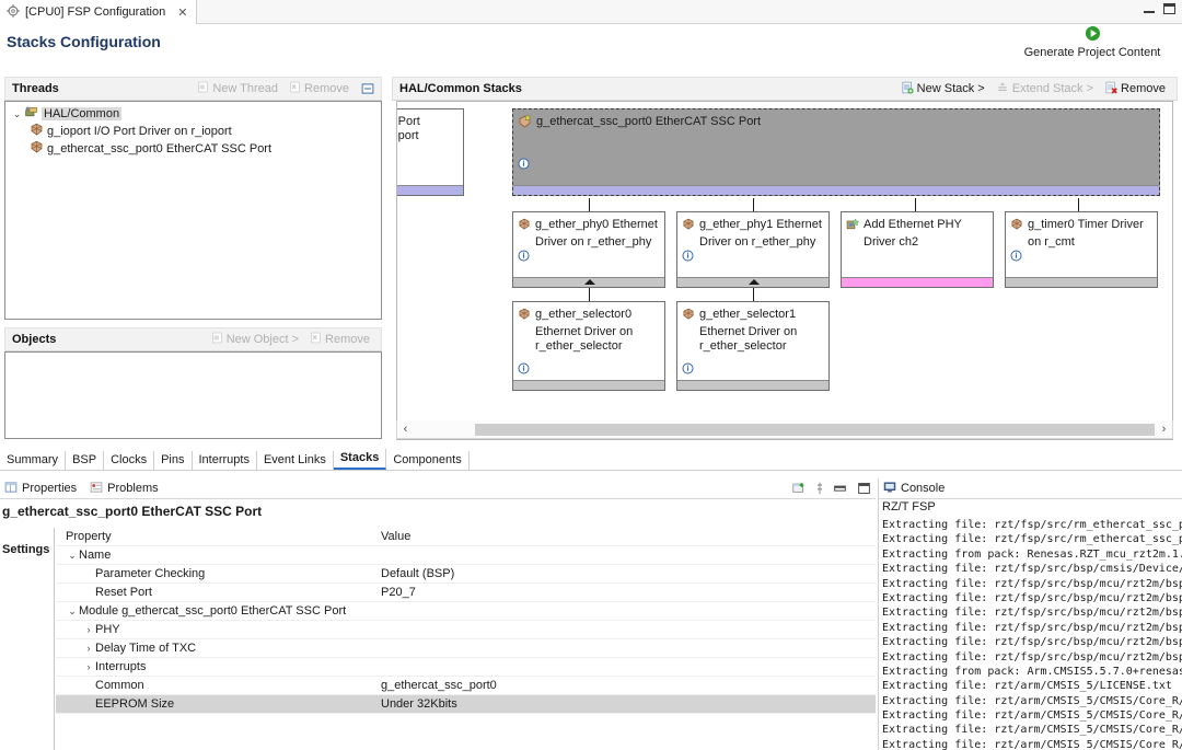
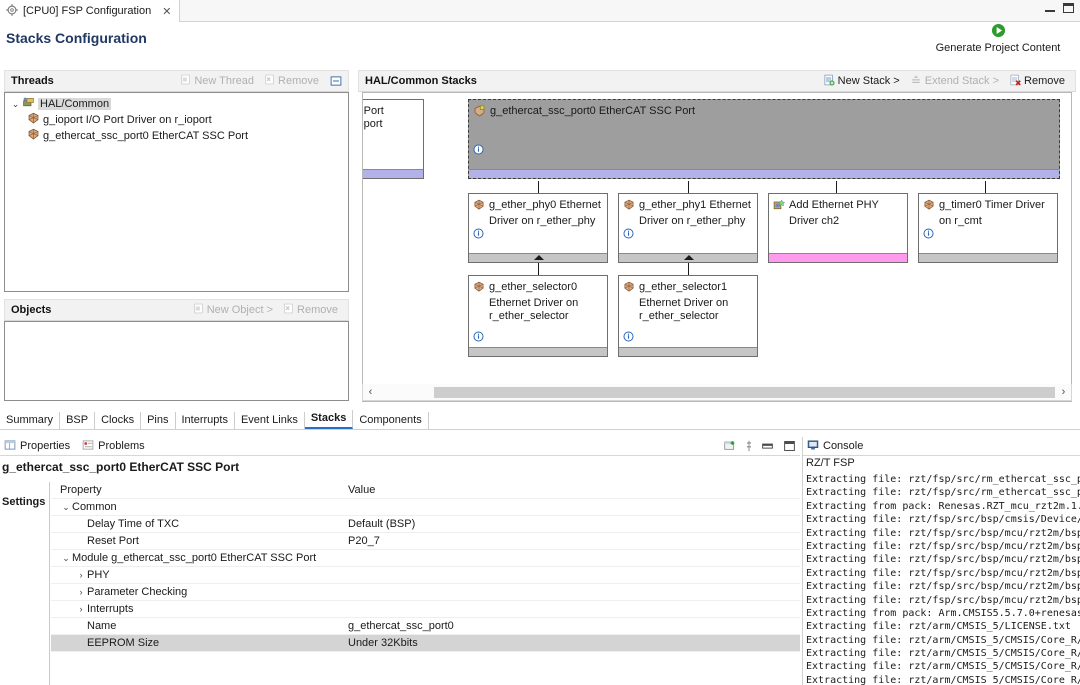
  [CPU0] FSP Configuration
  ✕
  Stacks Configuration
  Generate Project Content
  Threads
  New Thread
  Remove
  ⌄
  HAL/Common
  g_ioport I/O Port Driver on r_ioport
  g_ethercat_ssc_port0 EtherCAT SSC Port
  Objects
  New Object >
  Remove
  HAL/Common Stacks
  New Stack >
  Extend Stack >
  Remove
  g_ethercat_ssc_port0 EtherCAT SSC Port
  g_ether_phy0 Ethernet
  Driver on r_ether_phy
  g_ether_phy1 Ethernet
  Driver on r_ether_phy
  Add Ethernet PHY
  Driver ch2
  g_timer0 Timer Driver
  on r_cmt
  g_ether_selector0
  Ethernet Driver on
  r_ether_selector
  g_ether_selector1
  Ethernet Driver on
  r_ether_selector
  ‹
  ›
  Summary
  BSP
  Clocks
  Pins
  Interrupts
  Event Links
  Stacks
  Components
  Properties
  Problems
  g_ethercat_ssc_port0 EtherCAT SSC Port
  Settings
  Property
  Value
  ⌄
- Name
+ Common
- Parameter Checking
+ Delay Time of TXC
  Default (BSP)
  Reset Port
  P20_7
  ⌄
  Module g_ethercat_ssc_port0 EtherCAT SSC Port
  ›
  PHY
  ›
- Delay Time of TXC
+ Parameter Checking
  ›
  Interrupts
- Common
+ Name
  g_ethercat_ssc_port0
  EEPROM Size
  Under 32Kbits
  Console
  RZ/T FSP
  Extracting file: rzt/fsp/src/rm_ethercat_ssc_
  Extracting file: rzt/fsp/src/rm_ethercat_ssc_
  Extracting from pack: Renesas.RZT_mcu_rzt2m.1
  Extracting file: rzt/fsp/src/bsp/cmsis/Device
  Extracting file: rzt/fsp/src/bsp/mcu/rzt2m/bs
  Extracting file: rzt/fsp/src/bsp/mcu/rzt2m/bs
  Extracting file: rzt/fsp/src/bsp/mcu/rzt2m/bs
  Extracting file: rzt/fsp/src/bsp/mcu/rzt2m/bs
  Extracting file: rzt/fsp/src/bsp/mcu/rzt2m/bs
  Extracting file: rzt/fsp/src/bsp/mcu/rzt2m/bs
  Extracting from pack: Arm.CMSIS5.5.7.0+renesa
  Extracting file: rzt/arm/CMSIS_5/LICENSE.txt
  Extracting file: rzt/arm/CMSIS_5/CMSIS/Core_R
  Extracting file: rzt/arm/CMSIS_5/CMSIS/Core_R
  Extracting file: rzt/arm/CMSIS_5/CMSIS/Core_R
  Extracting file: rzt/arm/CMSIS_5/CMSIS/Core_R
